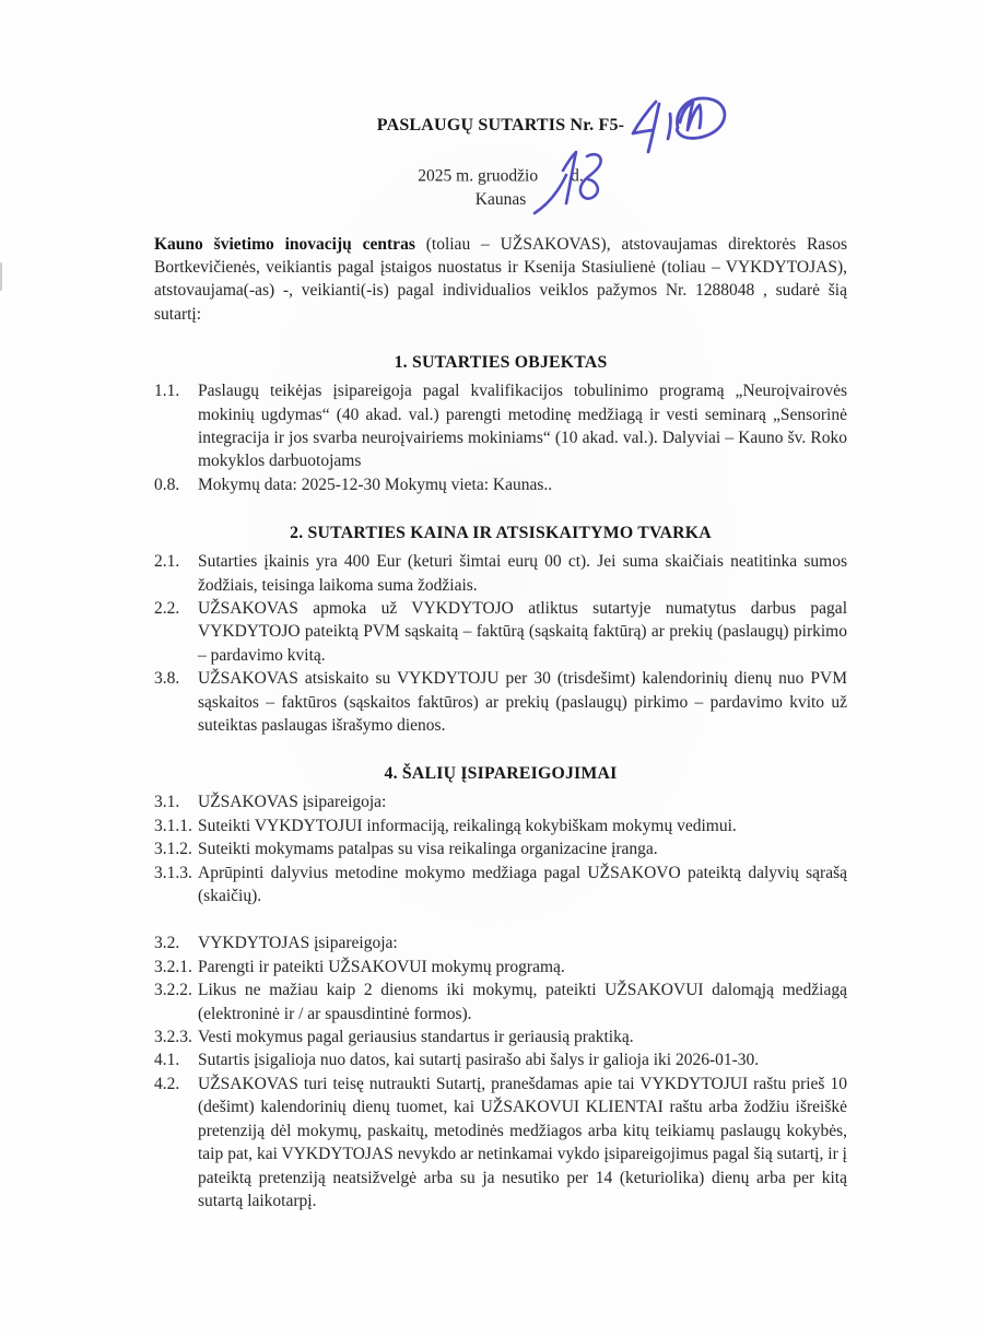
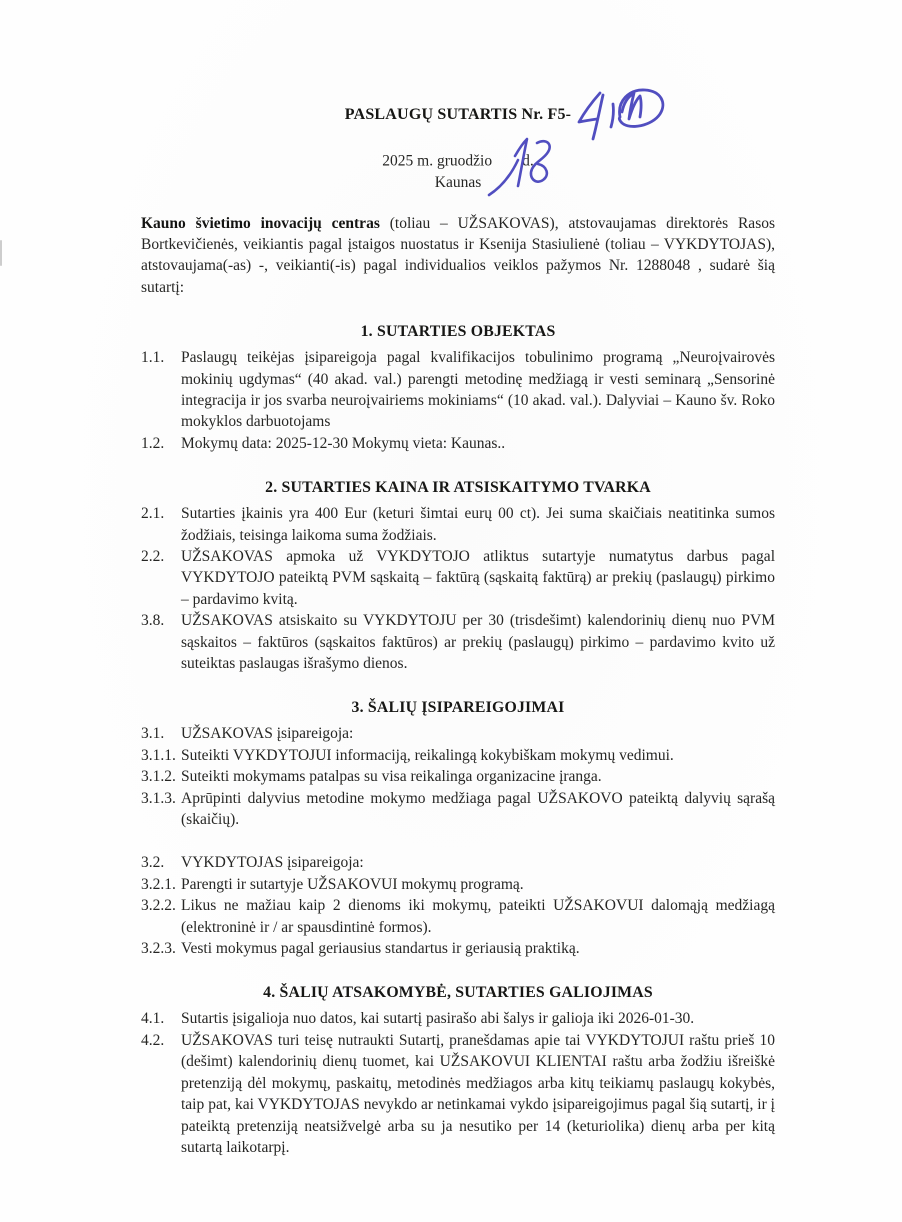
  PASLAUGŲ SUTARTIS Nr. F5-
  2025 m. gruodžio d.
  Kaunas
  Kauno švietimo inovacijų centras (toliau – UŽSAKOVAS), atstovaujamas direktorės Rasos Bortkevičienės, veikiantis pagal įstaigos nuostatus ir Ksenija Stasiulienė (toliau – VYKDYTOJAS), atstovaujama(-as) -, veikianti(-is) pagal individualios veiklos pažymos Nr. 1288048 , sudarė šią sutartį:
  1. SUTARTIES OBJEKTAS
  1.1. Paslaugų teikėjas įsipareigoja pagal kvalifikacijos tobulinimo programą „Neuroįvairovės mokinių ugdymas“ (40 akad. val.) parengti metodinę medžiagą ir vesti seminarą „Sensorinė integracija ir jos svarba neuroįvairiems mokiniams“ (10 akad. val.). Dalyviai – Kauno šv. Roko mokyklos darbuotojams
- 0.8. Mokymų data: 2025-12-30 Mokymų vieta: Kaunas..
+ 1.2. Mokymų data: 2025-12-30 Mokymų vieta: Kaunas..
  2. SUTARTIES KAINA IR ATSISKAITYMO TVARKA
  2.1. Sutarties įkainis yra 400 Eur (keturi šimtai eurų 00 ct). Jei suma skaičiais neatitinka sumos žodžiais, teisinga laikoma suma žodžiais.
  2.2. UŽSAKOVAS apmoka už VYKDYTOJO atliktus sutartyje numatytus darbus pagal VYKDYTOJO pateiktą PVM sąskaitą – faktūrą (sąskaitą faktūrą) ar prekių (paslaugų) pirkimo – pardavimo kvitą.
  3.8. UŽSAKOVAS atsiskaito su VYKDYTOJU per 30 (trisdešimt) kalendorinių dienų nuo PVM sąskaitos – faktūros (sąskaitos faktūros) ar prekių (paslaugų) pirkimo – pardavimo kvito už suteiktas paslaugas išrašymo dienos.
- 4. ŠALIŲ ĮSIPAREIGOJIMAI
+ 3. ŠALIŲ ĮSIPAREIGOJIMAI
  3.1. UŽSAKOVAS įsipareigoja:
  3.1.1. Suteikti VYKDYTOJUI informaciją, reikalingą kokybiškam mokymų vedimui.
  3.1.2. Suteikti mokymams patalpas su visa reikalinga organizacine įranga.
  3.1.3. Aprūpinti dalyvius metodine mokymo medžiaga pagal UŽSAKOVO pateiktą dalyvių sąrašą (skaičių).
  3.2. VYKDYTOJAS įsipareigoja:
- 3.2.1. Parengti ir pateikti UŽSAKOVUI mokymų programą.
+ 3.2.1. Parengti ir sutartyje UŽSAKOVUI mokymų programą.
  3.2.2. Likus ne mažiau kaip 2 dienoms iki mokymų, pateikti UŽSAKOVUI dalomąją medžiagą (elektroninė ir / ar spausdintinė formos).
  3.2.3. Vesti mokymus pagal geriausius standartus ir geriausią praktiką.
+ 4. ŠALIŲ ATSAKOMYBĖ, SUTARTIES GALIOJIMAS
  4.1. Sutartis įsigalioja nuo datos, kai sutartį pasirašo abi šalys ir galioja iki 2026-01-30.
  4.2. UŽSAKOVAS turi teisę nutraukti Sutartį, pranešdamas apie tai VYKDYTOJUI raštu prieš 10 (dešimt) kalendorinių dienų tuomet, kai UŽSAKOVUI KLIENTAI raštu arba žodžiu išreiškė pretenziją dėl mokymų, paskaitų, metodinės medžiagos arba kitų teikiamų paslaugų kokybės, taip pat, kai VYKDYTOJAS nevykdo ar netinkamai vykdo įsipareigojimus pagal šią sutartį, ir į pateiktą pretenziją neatsižvelgė arba su ja nesutiko per 14 (keturiolika) dienų arba per kitą sutartą laikotarpį.
